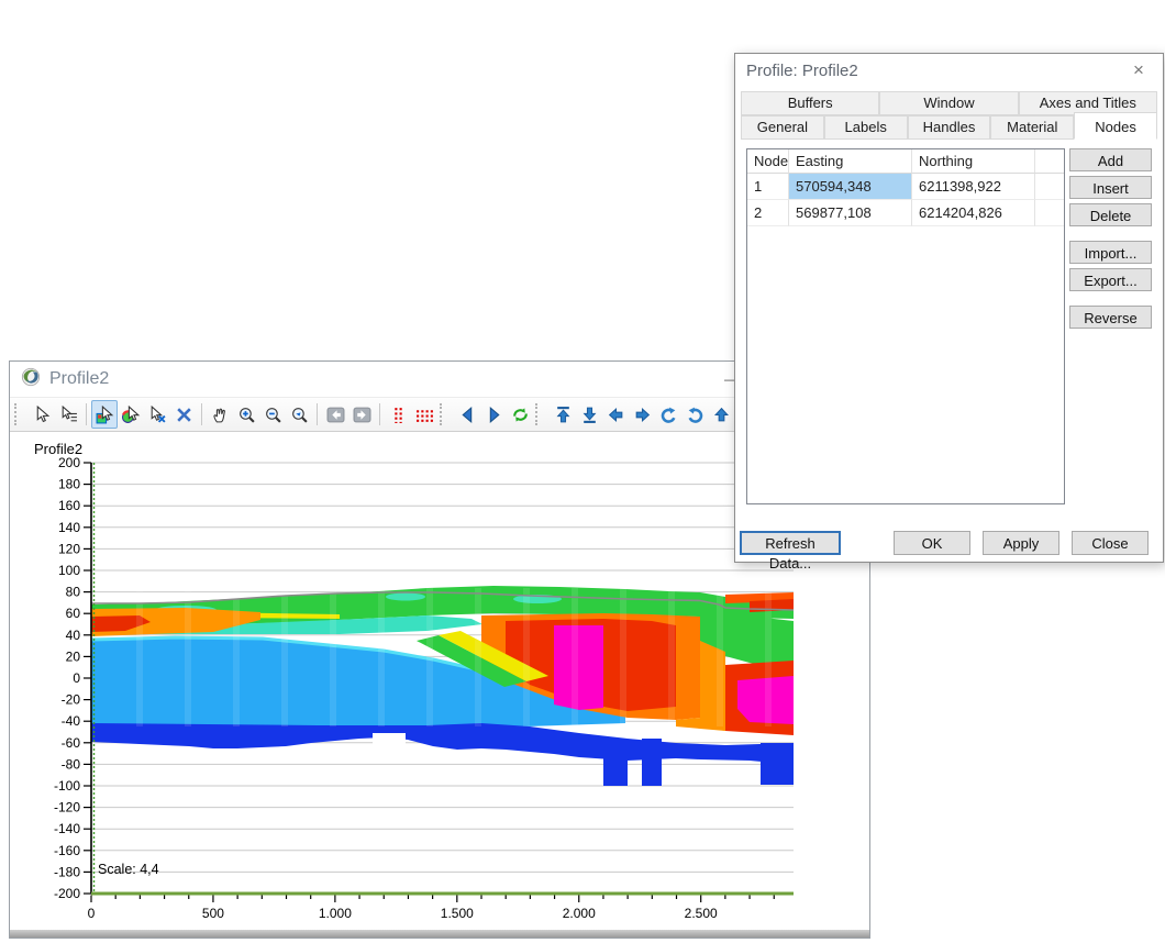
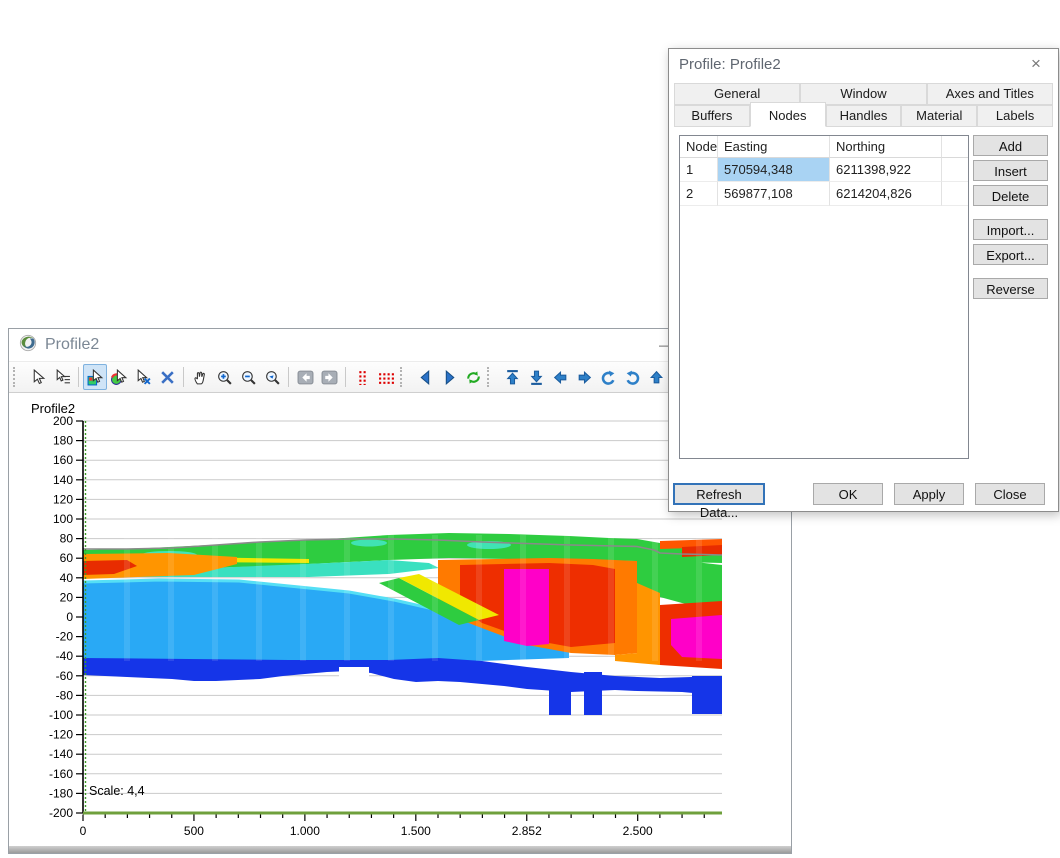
  Profile2
  —
  200
  180
  160
  140
  120
  100
  80
  60
  40
  20
  0
  -20
  -40
  -60
  -80
  -100
  -120
  -140
  -160
  -180
  -200
  0
  500
  1.000
  1.500
- 2.000
+ 2.852
  2.500
  Profile2
  Scale: 4,4
  Profile: Profile2
  ×
- Buffers
+ General
  Window
  Axes and Titles
- General
+ Buffers
- Labels
+ Nodes
  Handles
  Material
- Nodes
+ Labels
  Node
  Easting
  Northing
  1
  570594,348
  6211398,922
  2
  569877,108
  6214204,826
  Add
  Insert
  Delete
  Import...
  Export...
  Reverse
  Refresh Data...
  OK
  Apply
  Close
